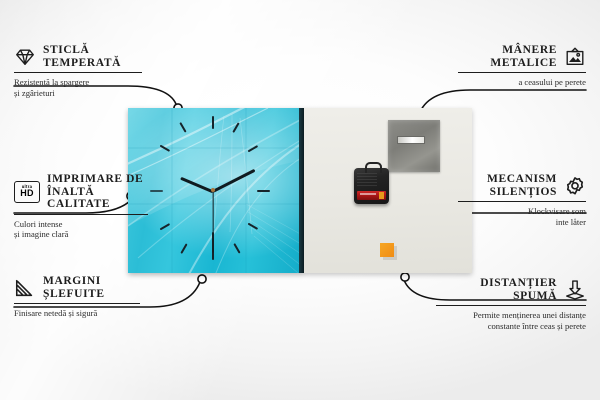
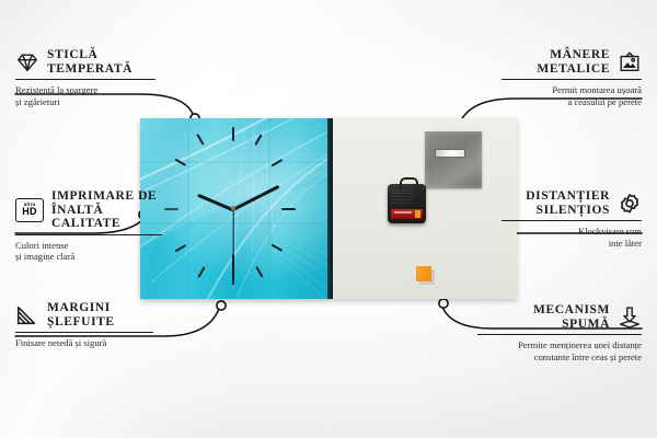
  STICLĂ
  TEMPERATĂ
  Rezistentă la spargere
  și zgârieturi
  HD
  IMPRIMARE DE
  ÎNALTĂ CALITATE
  Culori intense
  și imagine clară
  MARGINI
  ȘLEFUITE
  Finisare netedă și sigură
  MÂNERE
  METALICE
+ Permit montarea ușoară
  a ceasului pe perete
- MECANISM
+ DISTANȚIER
  SILENȚIOS
  Klockvisare som
  inte låter
- DISTANȚIER
+ MECANISM
  SPUMĂ
  Permite menținerea unei distanțe
  constante între ceas și perete
